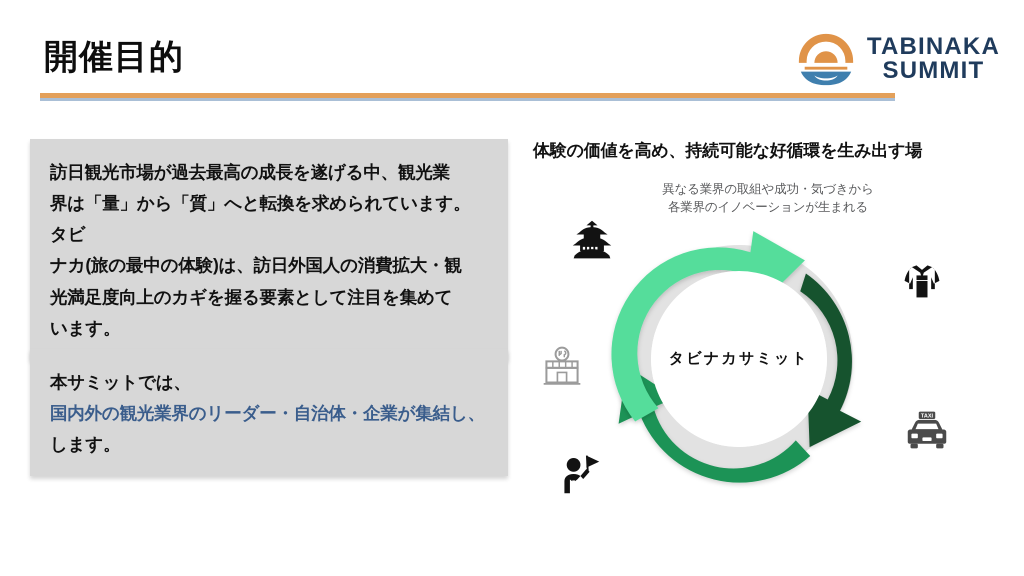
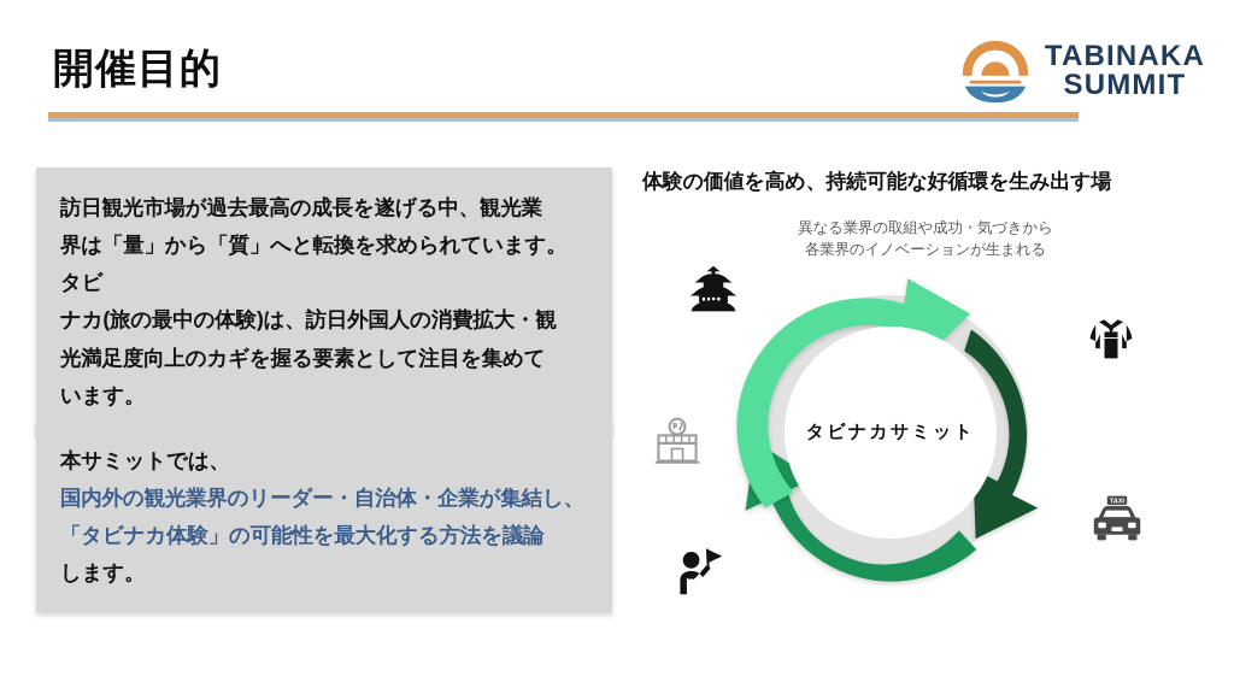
  開催目的
  TABINAKA
  SUMMIT
  訪日観光市場が過去最高の成長を遂げる中、観光業
  界は「量」から「質」へと転換を求められています。タビ
  ナカ(旅の最中の体験)は、訪日外国人の消費拡大・観
  光満足度向上のカギを握る要素として注目を集めて
  います。
  本サミットでは、
  国内外の観光業界のリーダー・自治体・企業が集結し、
+ 「タビナカ体験」の可能性を最大化する方法を議論
  します。
  体験の価値を高め、持続可能な好循環を生み出す場
  異なる業界の取組や成功・気づきから
  各業界のイノベーションが生まれる
  タビナカサミット
